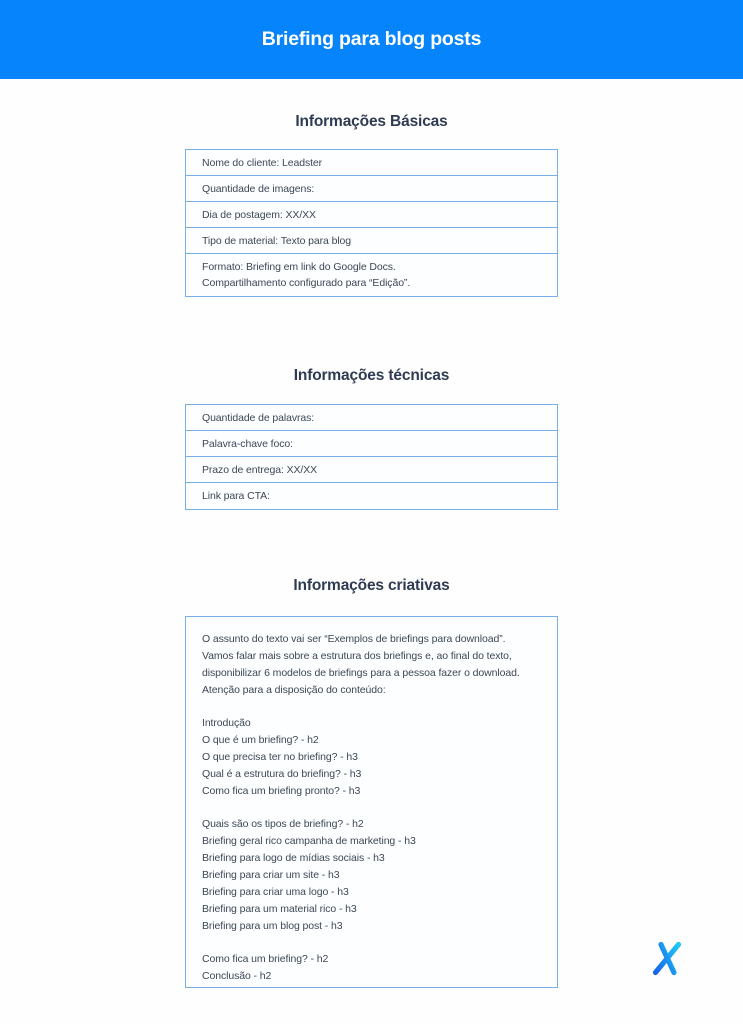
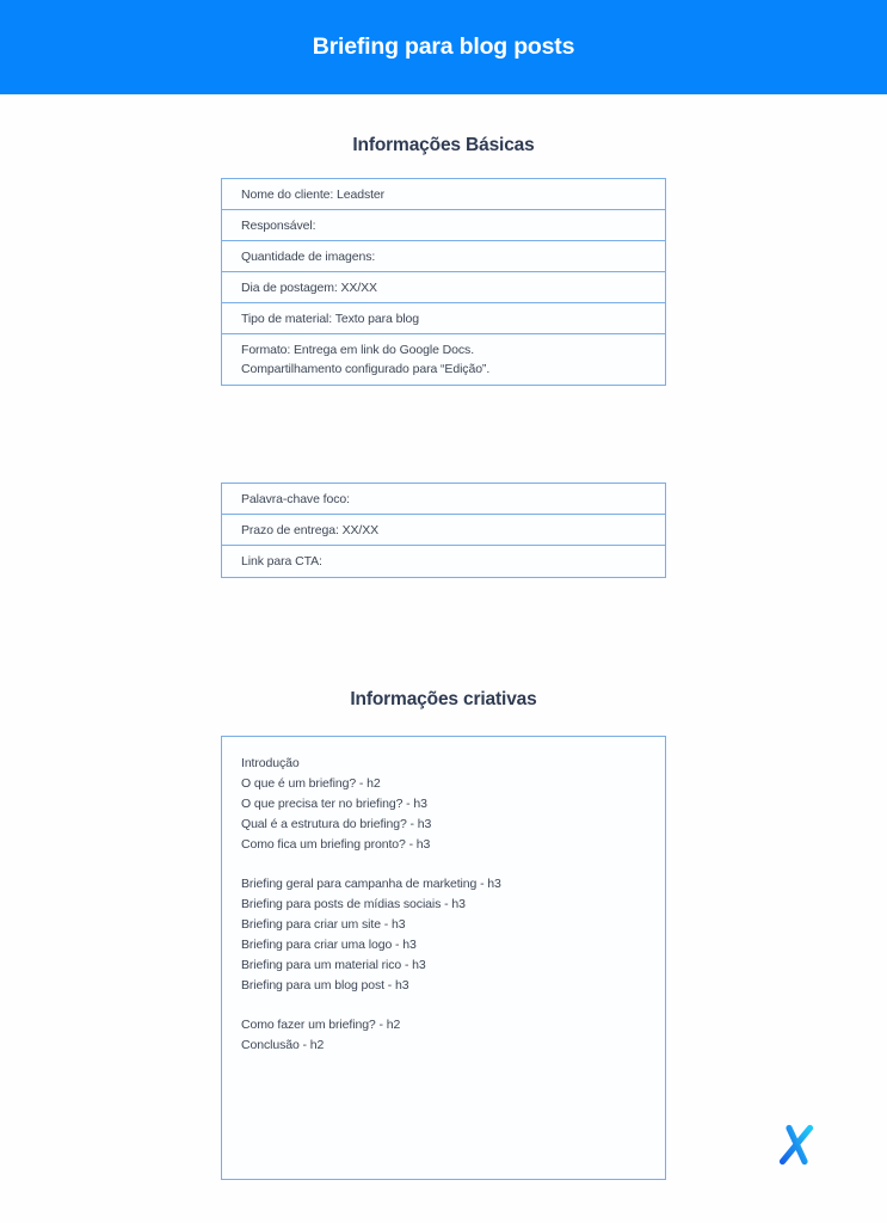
  Briefing para blog posts
  Informações Básicas
  Nome do cliente: Leadster
+ Responsável:
  Quantidade de imagens:
  Dia de postagem: XX/XX
  Tipo de material: Texto para blog
- Formato: Briefing em link do Google Docs.
+ Formato: Entrega em link do Google Docs.
  Compartilhamento configurado para “Edição”.
- Informações técnicas
- Quantidade de palavras:
  Palavra-chave foco:
  Prazo de entrega: XX/XX
  Link para CTA:
  Informações criativas
- O assunto do texto vai ser “Exemplos de briefings para download”. Vamos falar mais sobre a estrutura dos briefings e, ao final do texto, disponibilizar 6 modelos de briefings para a pessoa fazer o download. Atenção para a disposição do conteúdo:
  Introdução
  O que é um briefing? - h2
  O que precisa ter no briefing? - h3
  Qual é a estrutura do briefing? - h3
  Como fica um briefing pronto? - h3
- Quais são os tipos de briefing? - h2
- Briefing geral rico campanha de marketing - h3
+ Briefing geral para campanha de marketing - h3
- Briefing para logo de mídias sociais - h3
+ Briefing para posts de mídias sociais - h3
  Briefing para criar um site - h3
  Briefing para criar uma logo - h3
  Briefing para um material rico - h3
  Briefing para um blog post - h3
- Como fica um briefing? - h2
+ Como fazer um briefing? - h2
  Conclusão - h2
